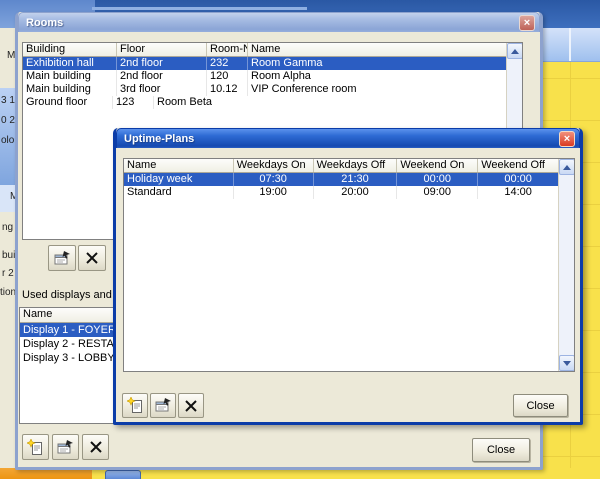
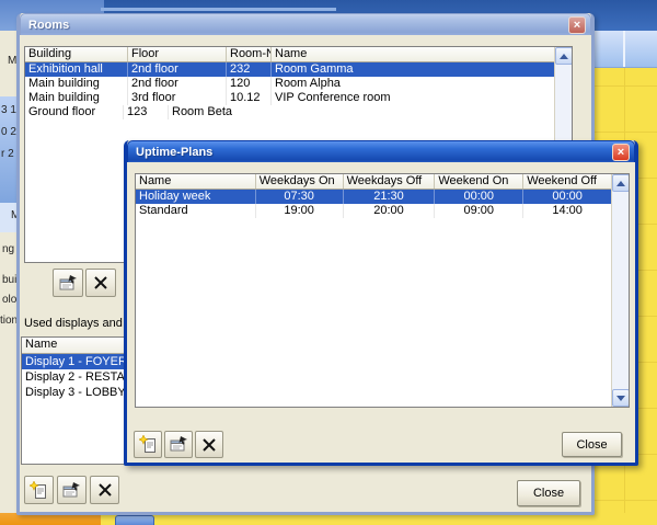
  M
  3 1
  0 2
- olo
+ r 2
  ng
- r 2
+ olo
  tion
  Rooms
  ×
  Building
  Floor
  Room-N
  Name
  Exhibition hall
  2nd floor
  232
  Room Gamma
  Main building
  2nd floor
  120
  Room Alpha
  Main building
  3rd floor
  10.12
  VIP Conference room
  Ground floor
  123
  Room Beta
  Used displays and
  Name
  Display 1 - FOYER
  Display 2 - RESTA
  Display 3 - LOBBY
  Close
  Uptime-Plans
  ×
  Name
  Weekdays On
  Weekdays Off
  Weekend On
  Weekend Off
  Holiday week
  07:30
  21:30
  00:00
  00:00
  Standard
  19:00
  20:00
  09:00
  14:00
  Close
